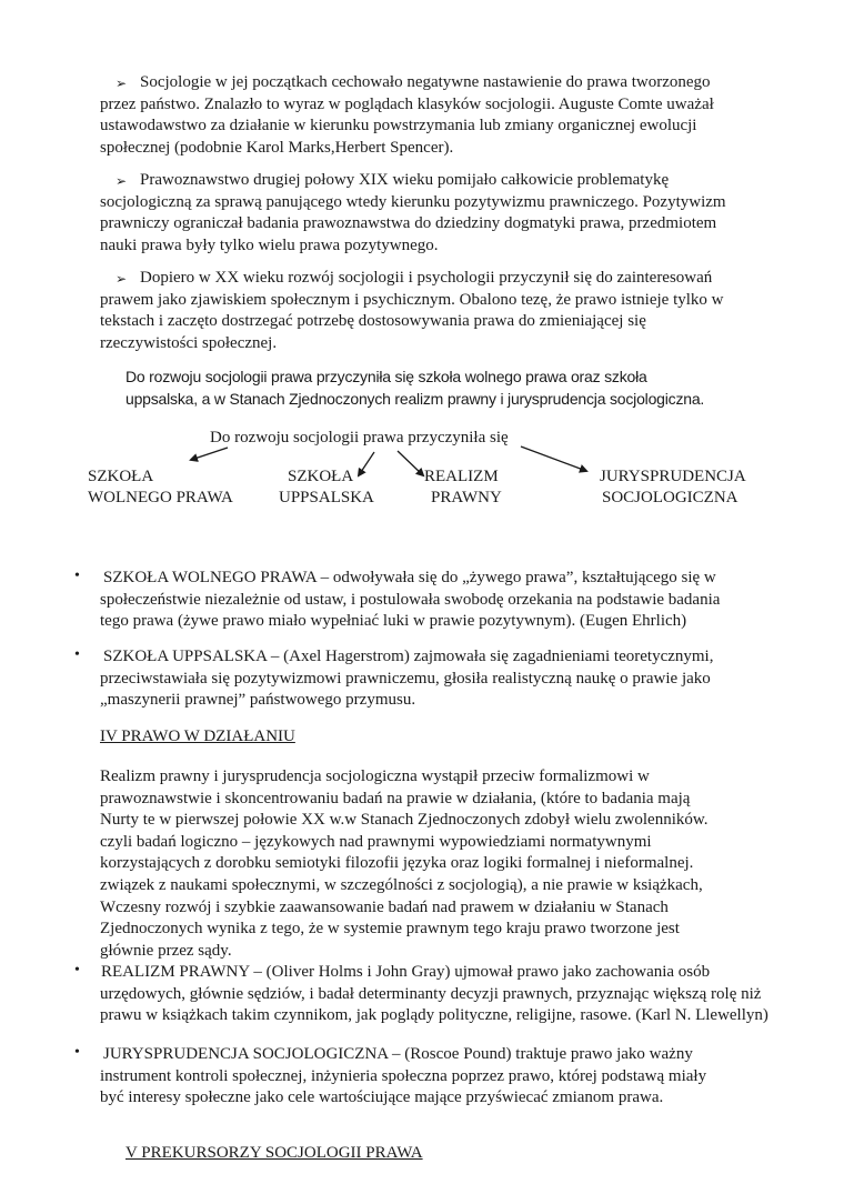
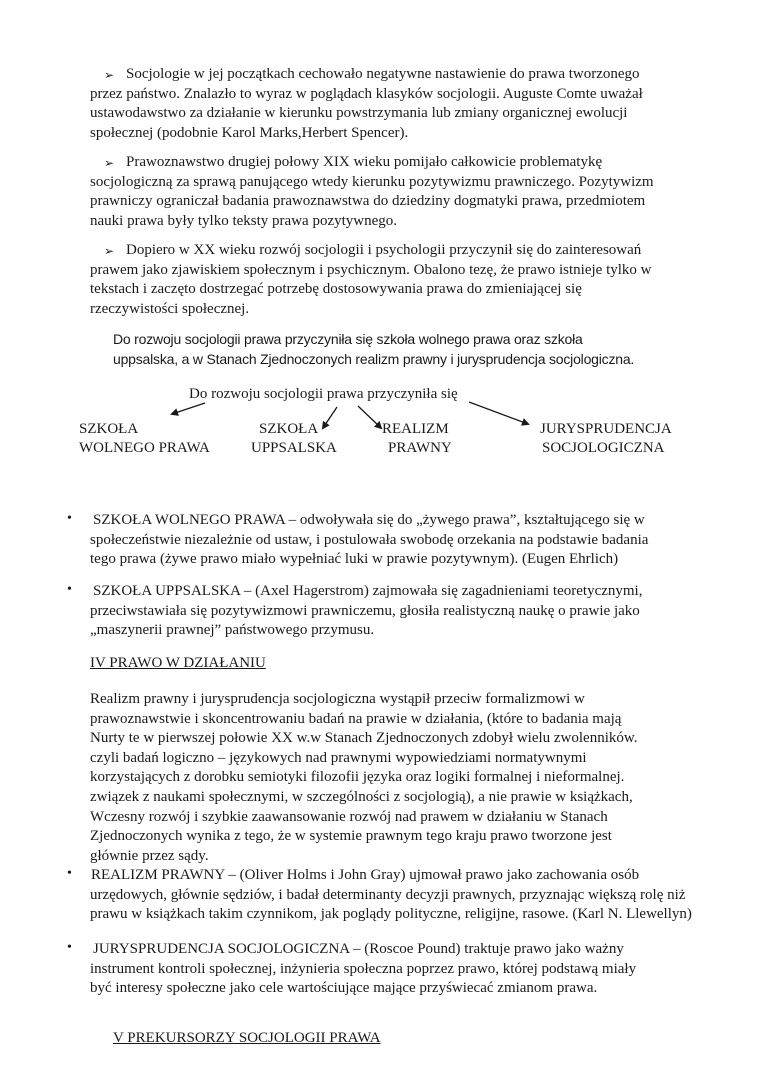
  ➢
  Socjologie w jej początkach cechowało negatywne nastawienie do prawa tworzonego
  przez państwo. Znalazło to wyraz w poglądach klasyków socjologii. Auguste Comte uważał
  ustawodawstwo za działanie w kierunku powstrzymania lub zmiany organicznej ewolucji
  społecznej (podobnie Karol Marks,Herbert Spencer).
  ➢
  Prawoznawstwo drugiej połowy XIX wieku pomijało całkowicie problematykę
  socjologiczną za sprawą panującego wtedy kierunku pozytywizmu prawniczego. Pozytywizm
  prawniczy ograniczał badania prawoznawstwa do dziedziny dogmatyki prawa, przedmiotem
- nauki prawa były tylko wielu prawa pozytywnego.
+ nauki prawa były tylko teksty prawa pozytywnego.
  ➢
  Dopiero w XX wieku rozwój socjologii i psychologii przyczynił się do zainteresowań
  prawem jako zjawiskiem społecznym i psychicznym. Obalono tezę, że prawo istnieje tylko w
  tekstach i zaczęto dostrzegać potrzebę dostosowywania prawa do zmieniającej się
  rzeczywistości społecznej.
  Do rozwoju socjologii prawa przyczyniła się szkoła wolnego prawa oraz szkoła
  uppsalska, a w Stanach Zjednoczonych realizm prawny i jurysprudencja socjologiczna.
  Do rozwoju socjologii prawa przyczyniła się
  SZKOŁA
  WOLNEGO PRAWA
  SZKOŁA
  UPPSALSKA
  REALIZM
  PRAWNY
  JURYSPRUDENCJA
  SOCJOLOGICZNA
  •
  SZKOŁA WOLNEGO PRAWA – odwoływała się do „żywego prawa”, kształtującego się w
  społeczeństwie niezależnie od ustaw, i postulowała swobodę orzekania na podstawie badania
  tego prawa (żywe prawo miało wypełniać luki w prawie pozytywnym). (Eugen Ehrlich)
  •
  SZKOŁA UPPSALSKA – (Axel Hagerstrom) zajmowała się zagadnieniami teoretycznymi,
  przeciwstawiała się pozytywizmowi prawniczemu, głosiła realistyczną naukę o prawie jako
  „maszynerii prawnej” państwowego przymusu.
  IV PRAWO W DZIAŁANIU
  Realizm prawny i jurysprudencja socjologiczna wystąpił przeciw formalizmowi w
  prawoznawstwie i skoncentrowaniu badań na prawie w działania, (które to badania mają
  Nurty te w pierwszej połowie XX w.w Stanach Zjednoczonych zdobył wielu zwolenników.
  czyli badań logiczno – językowych nad prawnymi wypowiedziami normatywnymi
  korzystających z dorobku semiotyki filozofii języka oraz logiki formalnej i nieformalnej.
  związek z naukami społecznymi, w szczególności z socjologią), a nie prawie w książkach,
- Wczesny rozwój i szybkie zaawansowanie badań nad prawem w działaniu w Stanach
+ Wczesny rozwój i szybkie zaawansowanie rozwój nad prawem w działaniu w Stanach
  Zjednoczonych wynika z tego, że w systemie prawnym tego kraju prawo tworzone jest
  głównie przez sądy.
  •
  REALIZM PRAWNY – (Oliver Holms i John Gray) ujmował prawo jako zachowania osób
  urzędowych, głównie sędziów, i badał determinanty decyzji prawnych, przyznając większą rolę niż
  prawu w książkach takim czynnikom, jak poglądy polityczne, religijne, rasowe. (Karl N. Llewellyn)
  •
  JURYSPRUDENCJA SOCJOLOGICZNA – (Roscoe Pound) traktuje prawo jako ważny
  instrument kontroli społecznej, inżynieria społeczna poprzez prawo, której podstawą miały
  być interesy społeczne jako cele wartościujące mające przyświecać zmianom prawa.
  V PREKURSORZY SOCJOLOGII PRAWA
